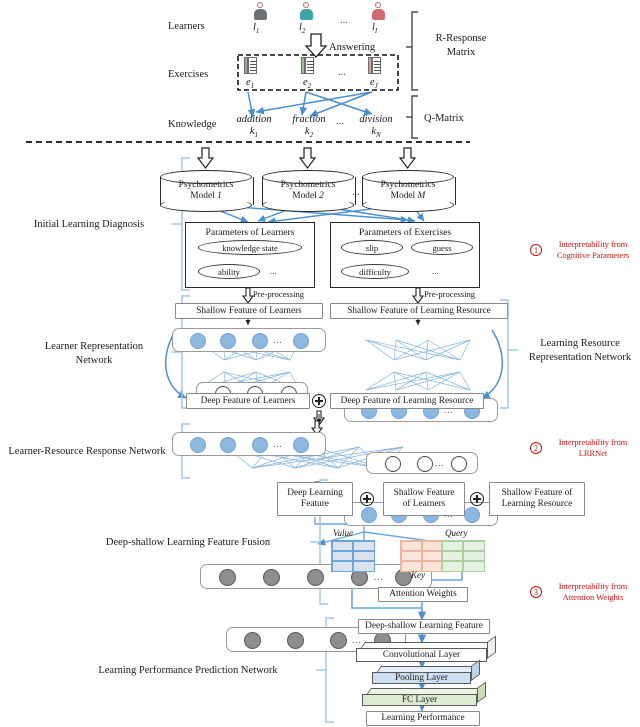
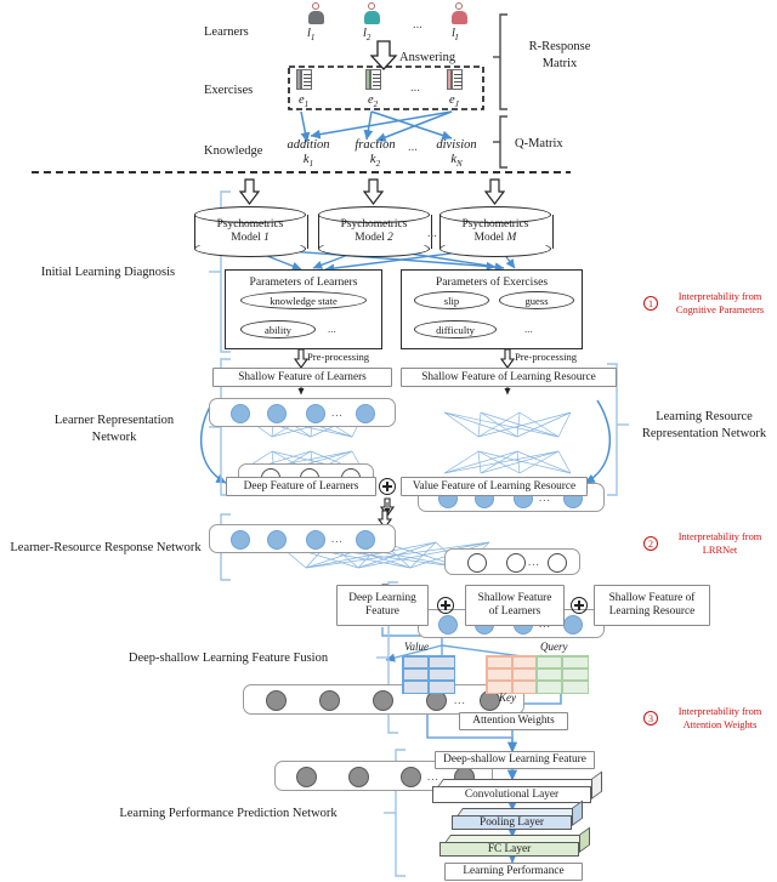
  Learners
  l1
  l2
  lI
  ...
  Answering
  Exercises
  e1
  e2
  eJ
  ...
  Knowledge
  addition
  fraction
  division
  k1
  k2
  kN
  ...
  R-Response
  Matrix
  Q-Matrix
  Psychometrics
  Model 1
  Psychometrics
  Model 2
  Psychometrics
  Model M
  ...
  Parameters of Learners
  knowledge state
  ability
  ...
  Parameters of Exercises
  slip
  guess
  difficulty
  ...
  Pre-processing
  Pre-processing
  Shallow Feature of Learners
  Shallow Feature of Learning Resource
  ...
  ...
  ...
  ...
  Deep Feature of Learners
- Deep Feature of Learning Resource
+ Value Feature of Learning Resource
  ...
  ...
  Deep Learning
  Feature
  Shallow Feature
  of Learners
  Shallow Feature of
  Learning Resource
  Value
  Key
  Query
  Attention Weights
  Deep-shallow Learning Feature
  Convolutional Layer
  Pooling Layer
  FC Layer
  Learning Performance
  Initial Learning Diagnosis
  Learner Representation
  Network
  Learner-Resource Response Network
  Deep-shallow Learning Feature Fusion
  Learning Performance Prediction Network
  Learning Resource
  Representation Network
  1
  Interpretability from
  Cognitive Parameters
  2
  Interpretability from
  LRRNet
  3
  Interpretability from
  Attention Weights
